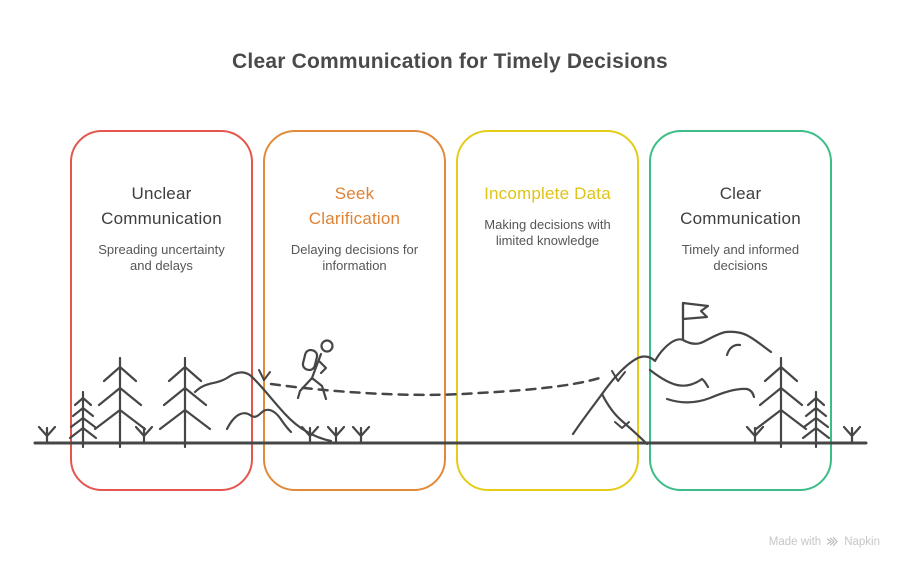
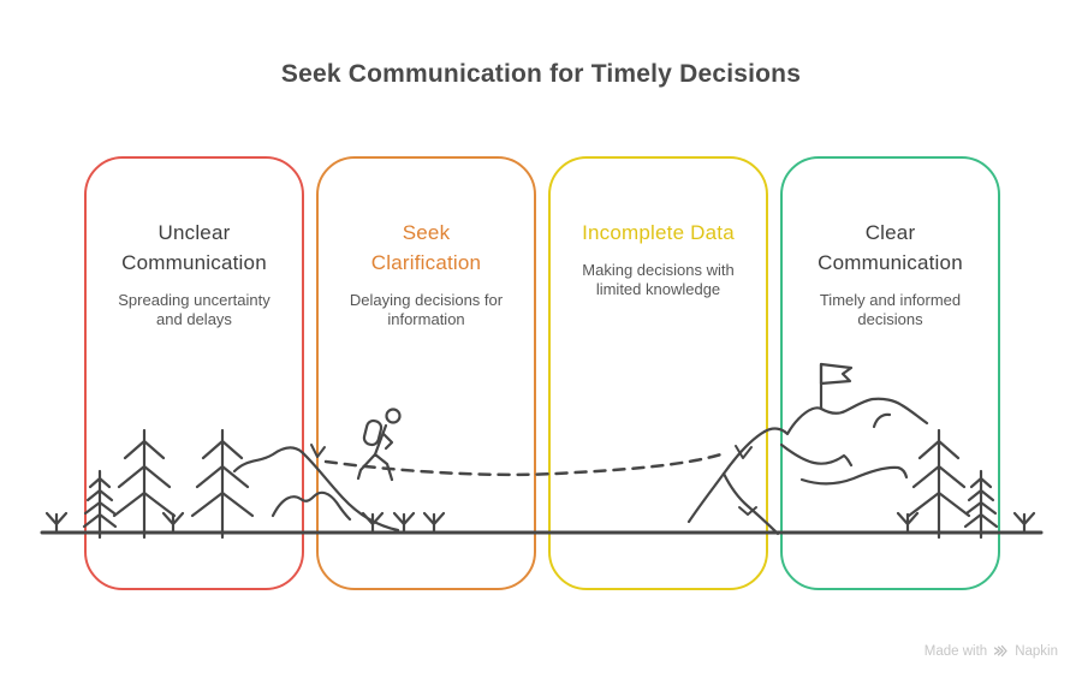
- Clear Communication for Timely Decisions
+ Seek Communication for Timely Decisions
  Unclear
  Communication
  Spreading uncertainty
  and delays
  Seek
  Clarification
  Delaying decisions for
  information
  Incomplete Data
  Making decisions with
  limited knowledge
  Clear
  Communication
  Timely and informed
  decisions
  Made with
  Napkin
